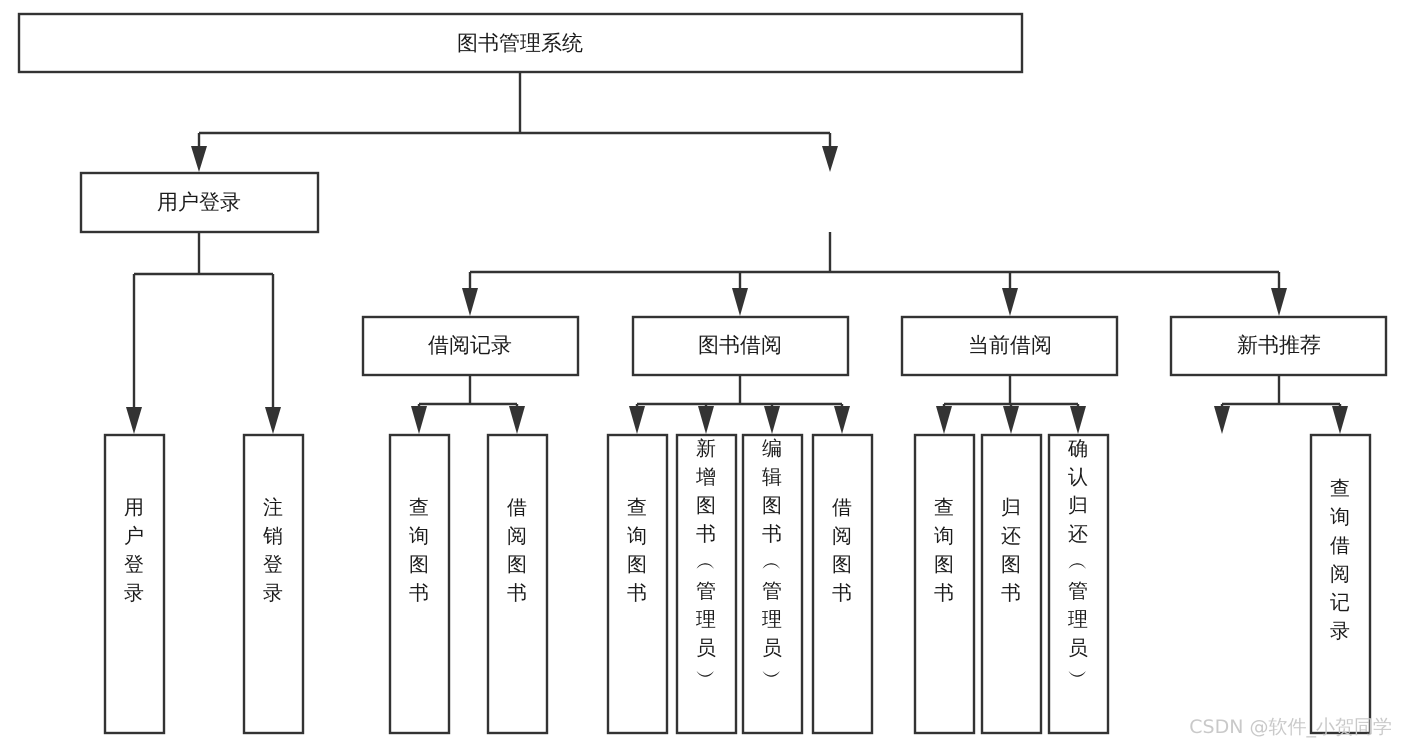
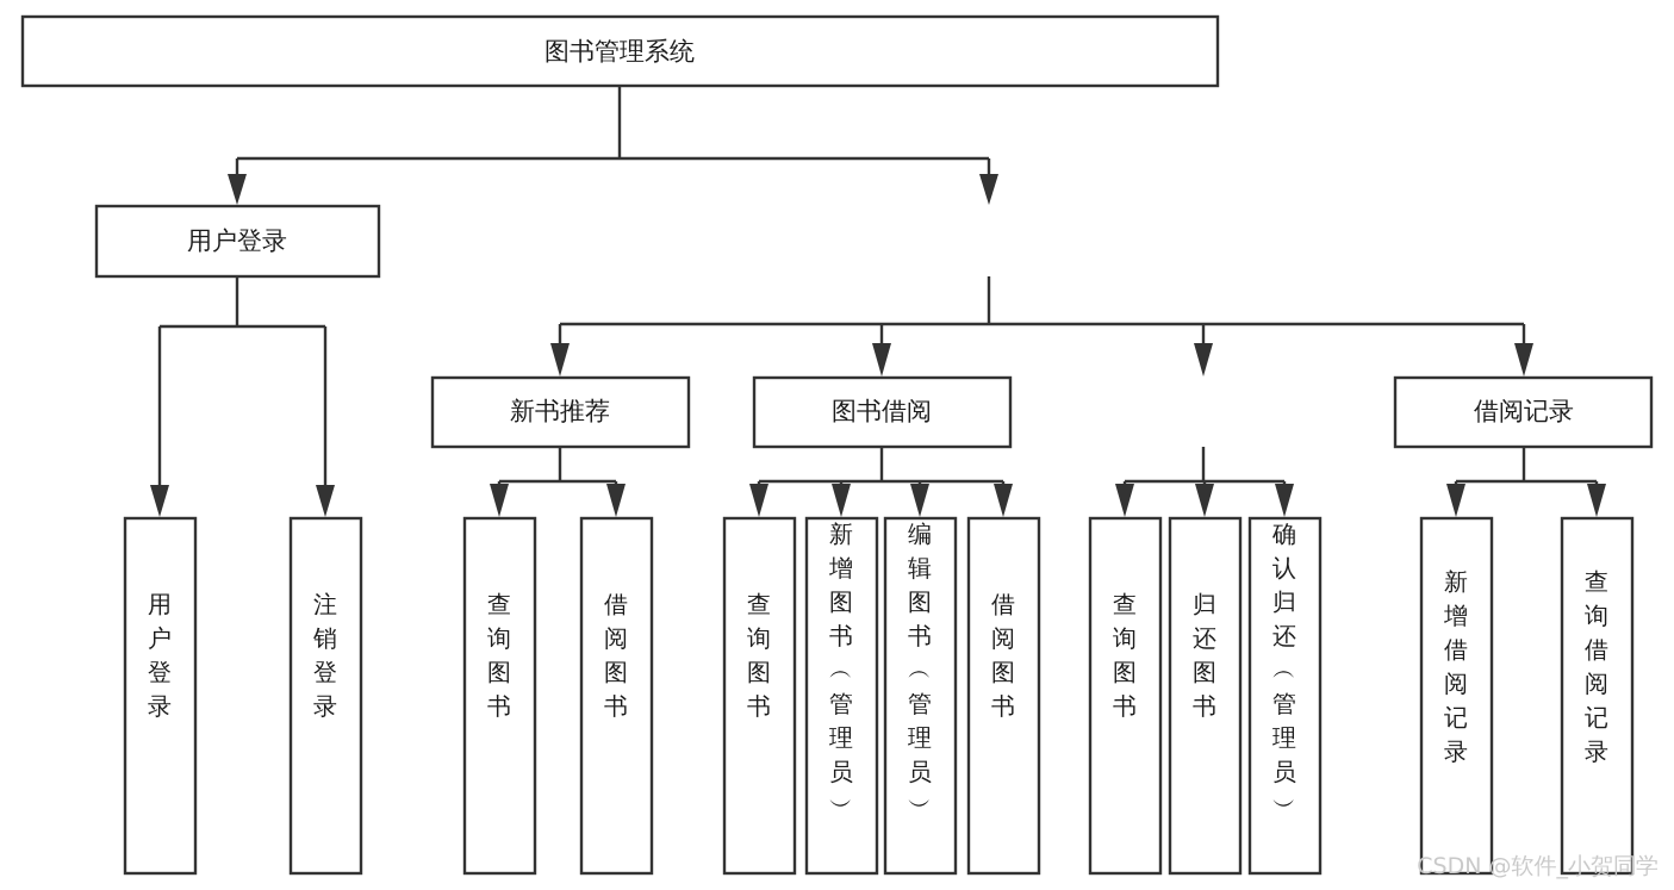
  图书管理系统
  用户登录
- 借阅记录
+ 新书推荐
  图书借阅
- 当前借阅
- 新书推荐
+ 借阅记录
  用户登录
  注销登录
  查询图书
  借阅图书
  查询图书
  新增图书 ︵ 管理员 ︶
  编辑图书 ︵ 管理员 ︶
  借阅图书
  查询图书
  归还图书
  确认归还 ︵ 管理员 ︶
+ 新增借阅记录
  查询借阅记录
  CSDN @软件_小贺同学
